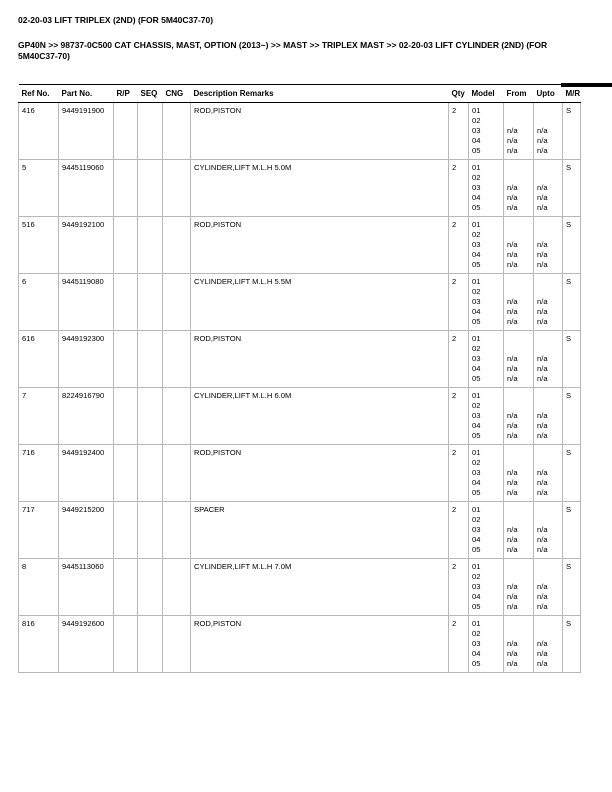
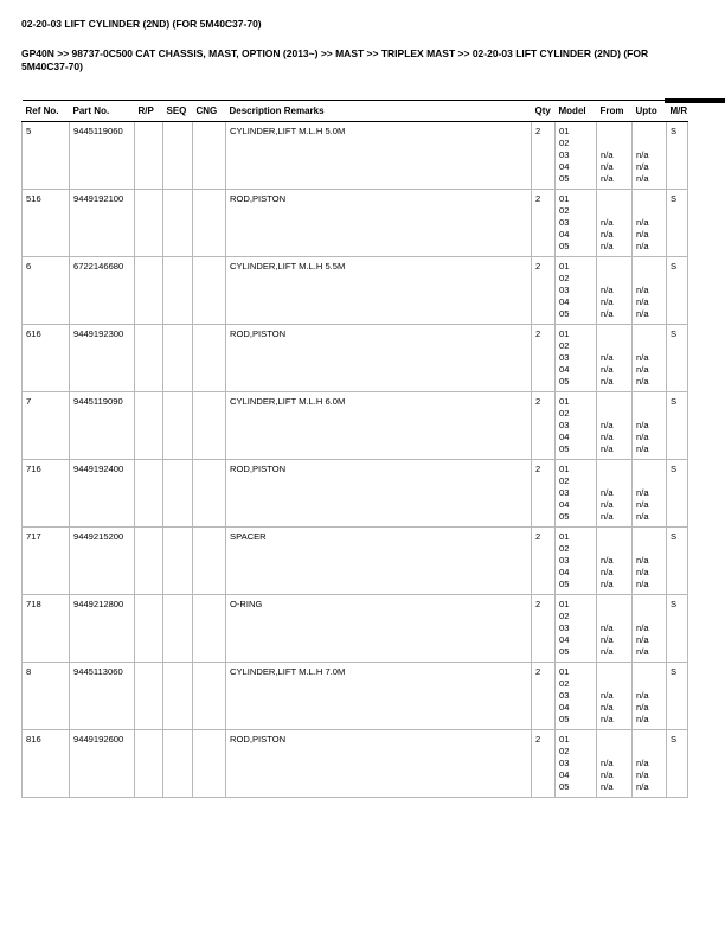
- 02-20-03 LIFT TRIPLEX (2ND) (FOR 5M40C37-70)
+ 02-20-03 LIFT CYLINDER (2ND) (FOR 5M40C37-70)
  GP40N >> 98737-0C500 CAT CHASSIS, MAST, OPTION (2013~) >> MAST >> TRIPLEX MAST >> 02-20-03 LIFT CYLINDER (2ND) (FOR 5M40C37-70)
  Ref No.	Part No.	R/P	SEQ	CNG	Description Remarks	Qty	Model	From	Upto	M/R
- 416	9449191900				ROD,PISTON	2	0102030405	n/an/an/a	n/an/an/a	S
  5	9445119060				CYLINDER,LIFT M.L.H 5.0M	2	0102030405	n/an/an/a	n/an/an/a	S
  516	9449192100				ROD,PISTON	2	0102030405	n/an/an/a	n/an/an/a	S
- 6	9445119080				CYLINDER,LIFT M.L.H 5.5M	2	0102030405	n/an/an/a	n/an/an/a	S
+ 6	6722146680				CYLINDER,LIFT M.L.H 5.5M	2	0102030405	n/an/an/a	n/an/an/a	S
  616	9449192300				ROD,PISTON	2	0102030405	n/an/an/a	n/an/an/a	S
- 7	8224916790				CYLINDER,LIFT M.L.H 6.0M	2	0102030405	n/an/an/a	n/an/an/a	S
+ 7	9445119090				CYLINDER,LIFT M.L.H 6.0M	2	0102030405	n/an/an/a	n/an/an/a	S
  716	9449192400				ROD,PISTON	2	0102030405	n/an/an/a	n/an/an/a	S
  717	9449215200				SPACER	2	0102030405	n/an/an/a	n/an/an/a	S
+ 718	9449212800				O-RING	2	0102030405	n/an/an/a	n/an/an/a	S
  8	9445113060				CYLINDER,LIFT M.L.H 7.0M	2	0102030405	n/an/an/a	n/an/an/a	S
  816	9449192600				ROD,PISTON	2	0102030405	n/an/an/a	n/an/an/a	S
